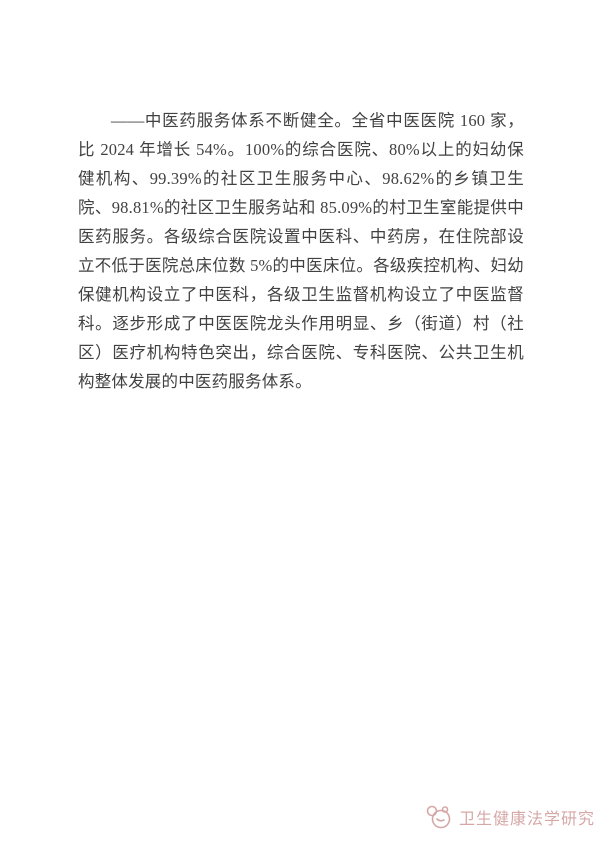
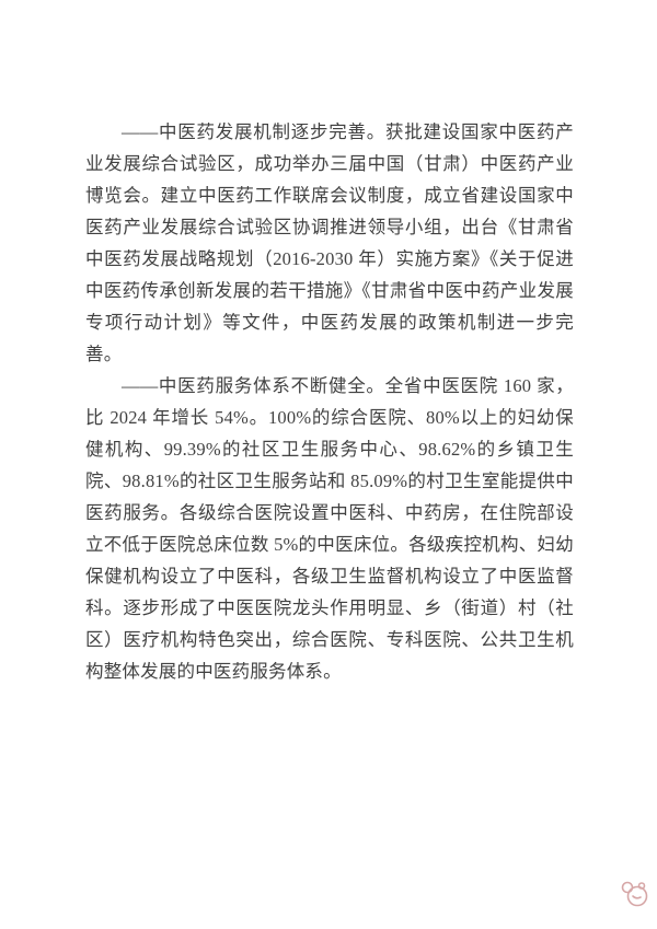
+ ——中医药发展机制逐步完善。获批建设国家中医药产业发展综合试验区，成功举办三届中国（甘肃）中医药产业博览会。建立中医药工作联席会议制度，成立省建设国家中医药产业发展综合试验区协调推进领导小组，出台《甘肃省中医药发展战略规划（2016-2030 年）实施方案》《关于促进中医药传承创新发展的若干措施》《甘肃省中医中药产业发展专项行动计划》等文件，中医药发展的政策机制进一步完善。
  ——中医药服务体系不断健全。全省中医医院 160 家，比 2024 年增长 54%。100%的综合医院、80%以上的妇幼保健机构、99.39%的社区卫生服务中心、98.62%的乡镇卫生院、98.81%的社区卫生服务站和 85.09%的村卫生室能提供中医药服务。各级综合医院设置中医科、中药房，在住院部设立不低于医院总床位数 5%的中医床位。各级疾控机构、妇幼保健机构设立了中医科，各级卫生监督机构设立了中医监督科。逐步形成了中医医院龙头作用明显、乡（街道）村（社区）医疗机构特色突出，综合医院、专科医院、公共卫生机构整体发展的中医药服务体系。
- 卫生健康法学研究
